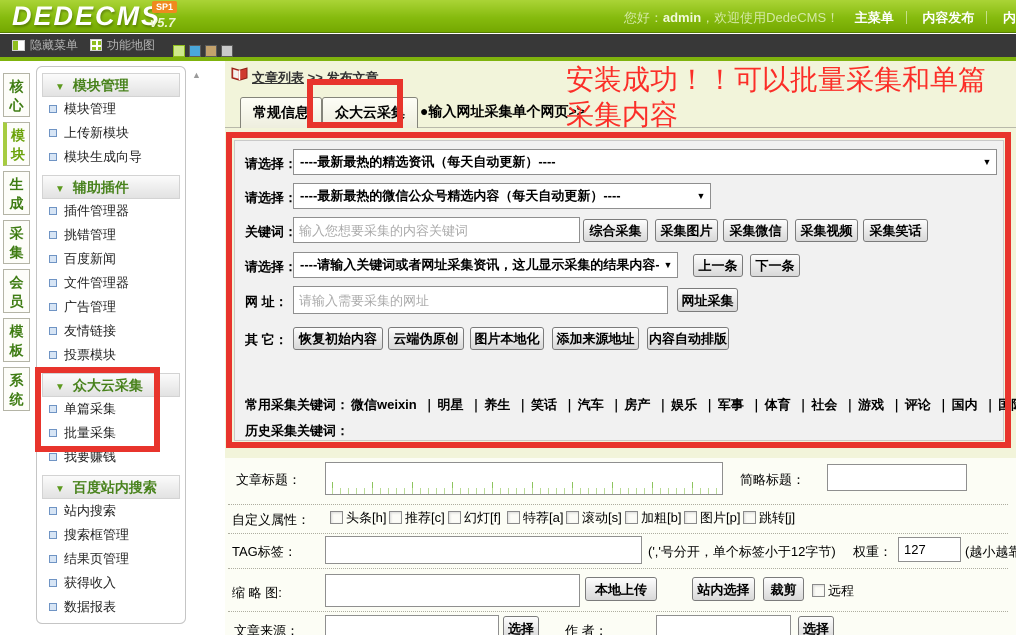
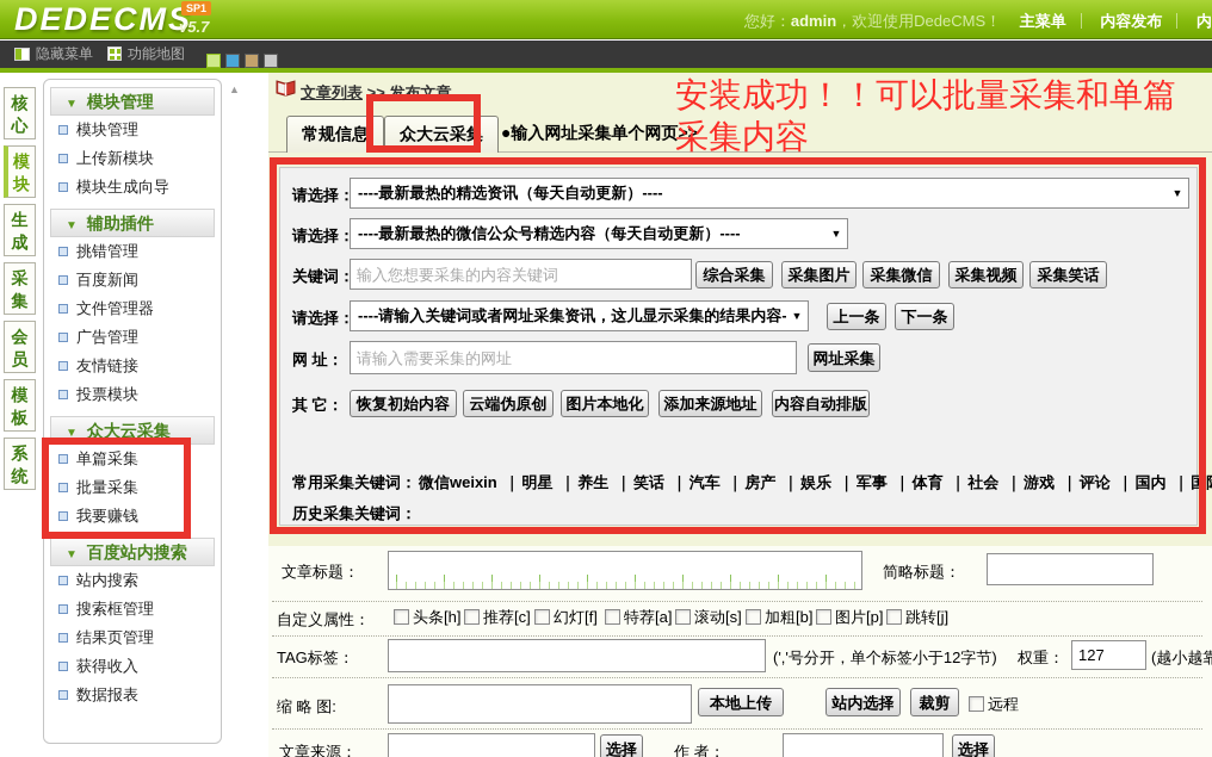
  DEDECMS
  SP1
  v5.7
  您好：admin，欢迎使用DedeCMS！ 主菜单 内容发布 内
  隐藏菜单
  功能地图
  核心
  模块
  生成
  采集
  会员
  模板
  系统
  ▲
  ▼ 模块管理
  模块管理
  上传新模块
  模块生成向导
  ▼ 辅助插件
- 插件管理器
  挑错管理
  百度新闻
  文件管理器
  广告管理
  友情链接
  投票模块
  ▼ 众大云采集
  单篇采集
  批量采集
  我要赚钱
  ▼ 百度站内搜索
  站内搜索
  搜索框管理
  结果页管理
  获得收入
  数据报表
  文章列表 >> 发布文章
  常规信息
  众大云采集
  ●输入网址采集单个网页>>
  安装成功！！可以批量采集和单篇
  采集内容
  请选择：
  ----最新最热的精选资讯（每天自动更新）----
  ▼
  请选择：
  ----最新最热的微信公众号精选内容（每天自动更新）----
  ▼
  关键词：
  输入您想要采集的内容关键词
  综合采集
  采集图片
  采集微信
  采集视频
  采集笑话
  请选择：
  ----请输入关键词或者网址采集资讯，这儿显示采集的结果内容-
  ▼
  上一条
  下一条
  网 址：
  请输入需要采集的网址
  网址采集
  其 它：
  恢复初始内容
  云端伪原创
  图片本地化
  添加来源地址
  内容自动排版
  常用采集关键词： 微信weixin ｜ 明星 ｜ 养生 ｜ 笑话 ｜ 汽车 ｜ 房产 ｜ 娱乐 ｜ 军事 ｜ 体育 ｜ 社会 ｜ 游戏 ｜ 评论 ｜ 国内 ｜ 国
  历史采集关键词：
  文章标题：
  简略标题：
  自定义属性：
  头条[h]
  推荐[c]
  幻灯[f]
  特荐[a]
  滚动[s]
  加粗[b]
  图片[p]
  跳转[j]
  TAG标签：
  (','号分开，单个标签小于12字节)
  权重：
  127
  (越小越靠
  缩 略 图:
  本地上传
  站内选择
  裁剪
  远程
  文章来源：
  选择
  作 者：
  选择
